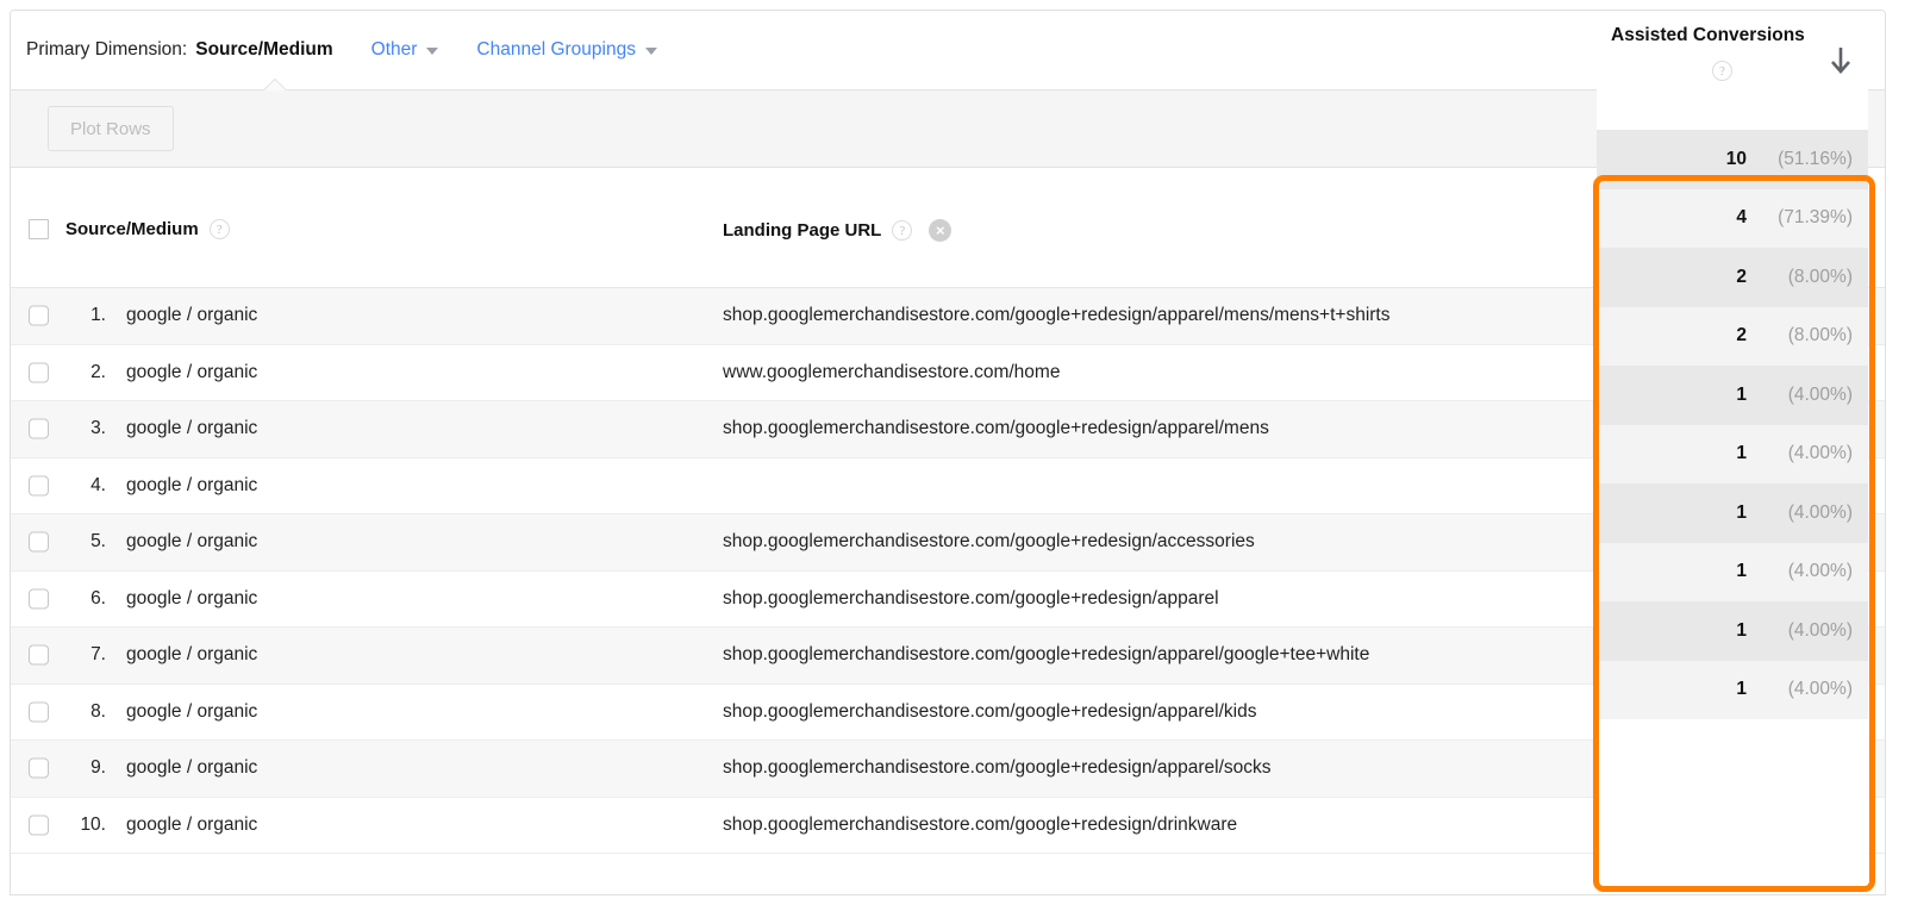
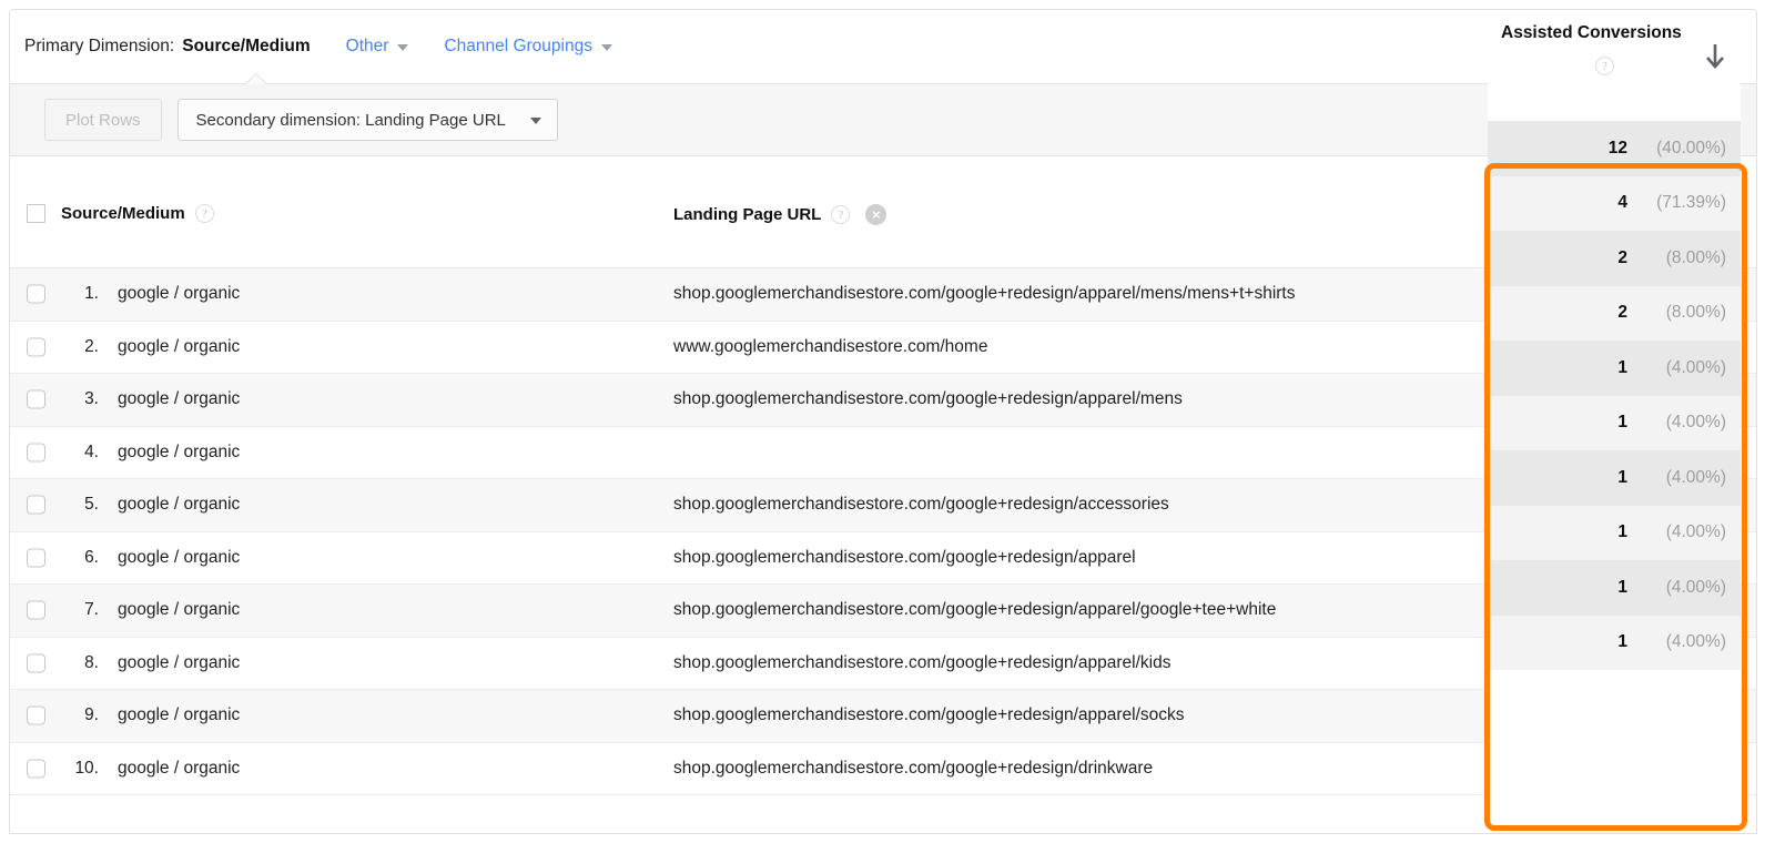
  Primary Dimension:
  Source/Medium
  Other
  Channel Groupings
  Plot Rows
+ Secondary dimension: Landing Page URL
  Source/Medium
  ?
  Landing Page URL
  ?
  ×
  1.
  google / organic
  shop.googlemerchandisestore.com/google+redesign/apparel/mens/mens+t+shirts
  2.
  google / organic
  www.googlemerchandisestore.com/home
  3.
  google / organic
  shop.googlemerchandisestore.com/google+redesign/apparel/mens
  4.
  google / organic
  5.
  google / organic
  shop.googlemerchandisestore.com/google+redesign/accessories
  6.
  google / organic
  shop.googlemerchandisestore.com/google+redesign/apparel
  7.
  google / organic
  shop.googlemerchandisestore.com/google+redesign/apparel/google+tee+white
  8.
  google / organic
  shop.googlemerchandisestore.com/google+redesign/apparel/kids
  9.
  google / organic
  shop.googlemerchandisestore.com/google+redesign/apparel/socks
  10.
  google / organic
  shop.googlemerchandisestore.com/google+redesign/drinkware
  Assisted Conversions
  ?
- 10
+ 12
- (51.16%)
+ (40.00%)
  4
  (71.39%)
  2
  (8.00%)
  2
  (8.00%)
  1
  (4.00%)
  1
  (4.00%)
  1
  (4.00%)
  1
  (4.00%)
  1
  (4.00%)
  1
  (4.00%)
